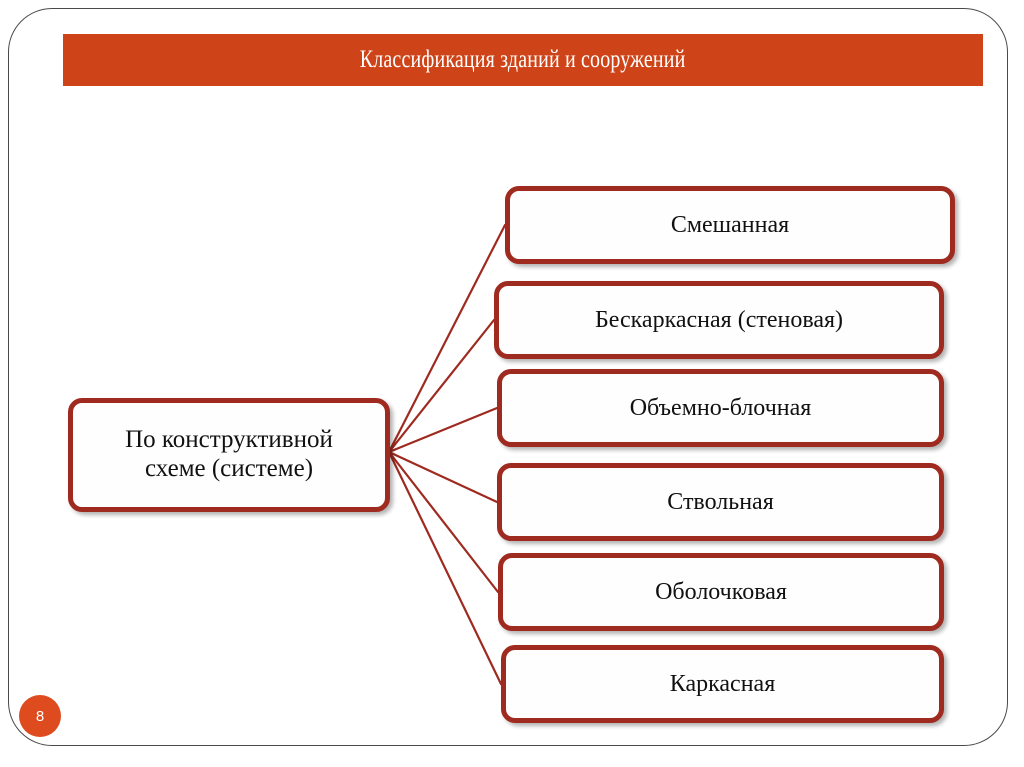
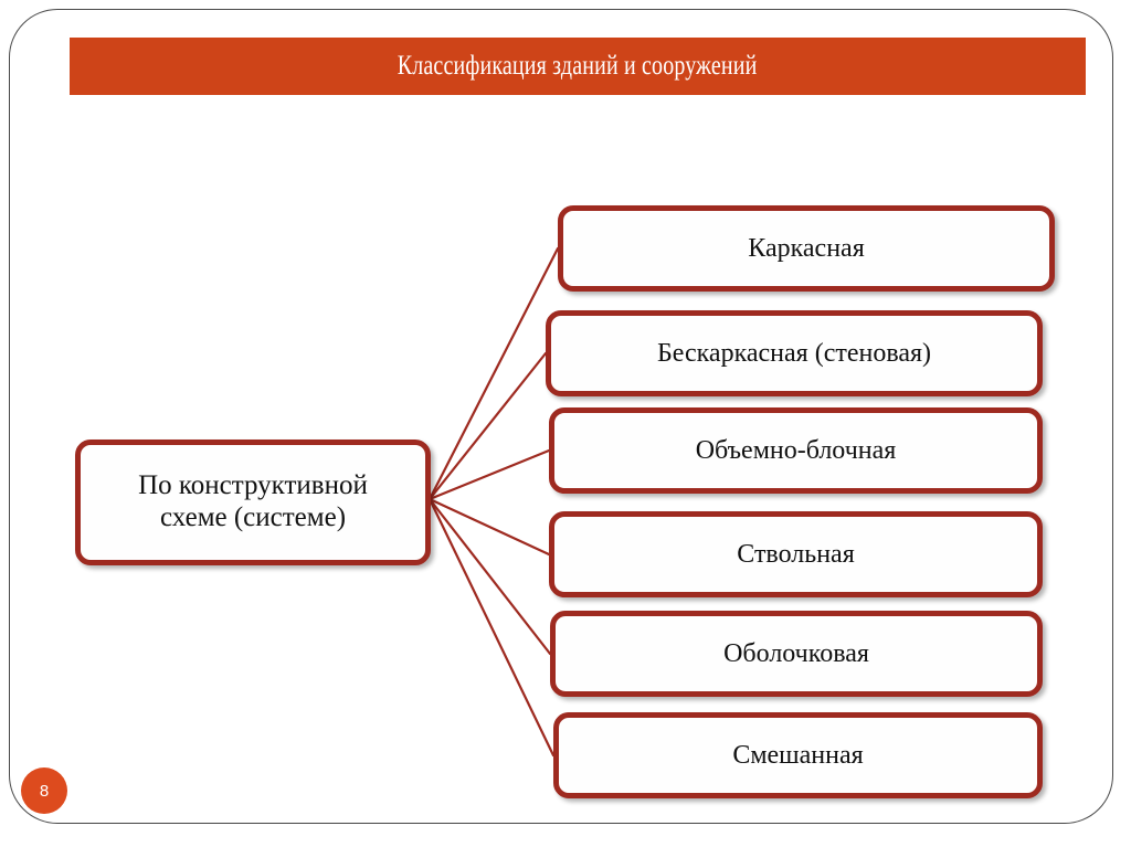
  Классификация зданий и сооружений
  По конструктивной
  схеме (системе)
- Смешанная
+ Каркасная
  Бескаркасная (стеновая)
  Объемно-блочная
  Ствольная
  Оболочковая
- Каркасная
+ Смешанная
  8
